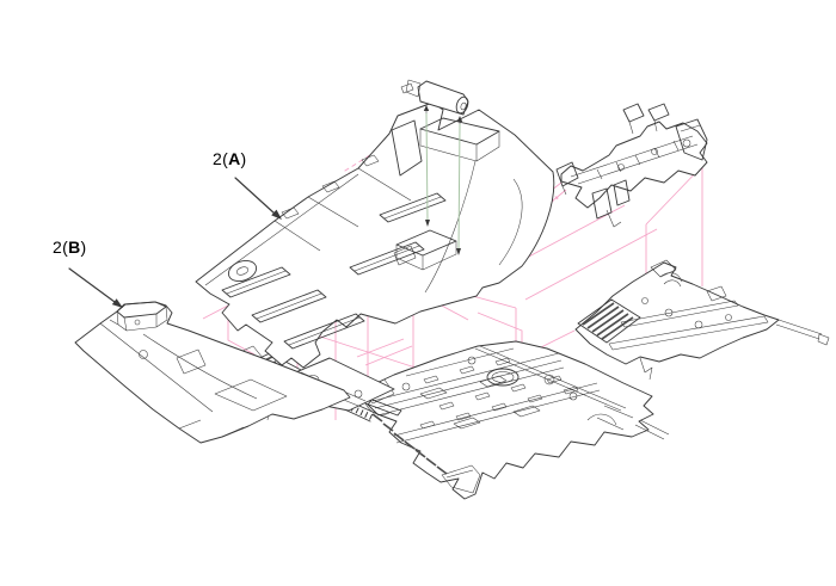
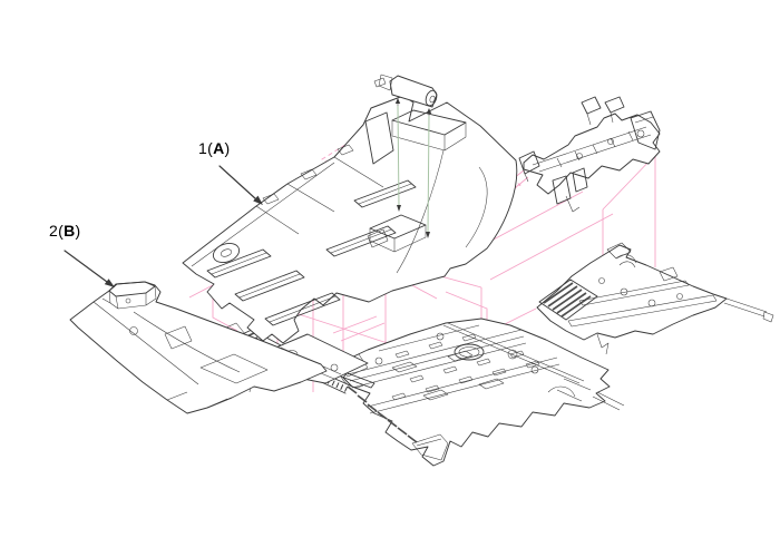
- 2(A)
+ 1(A)
  2(B)
